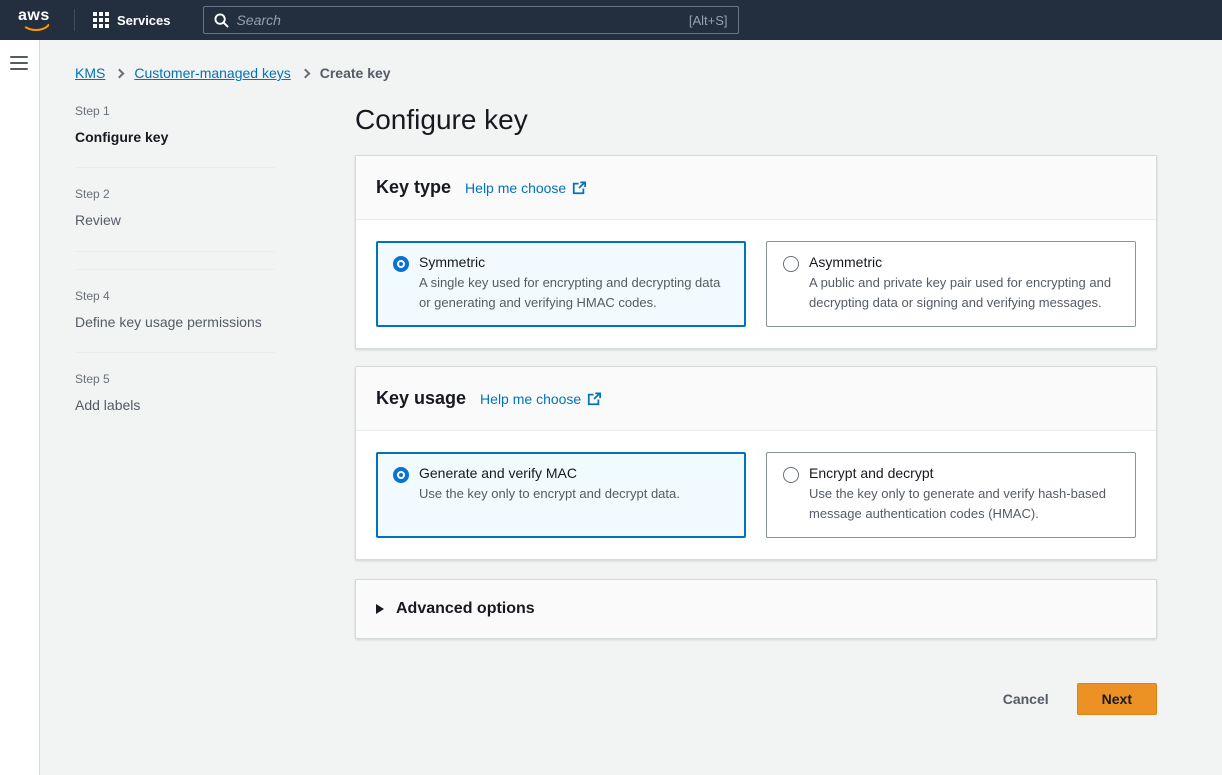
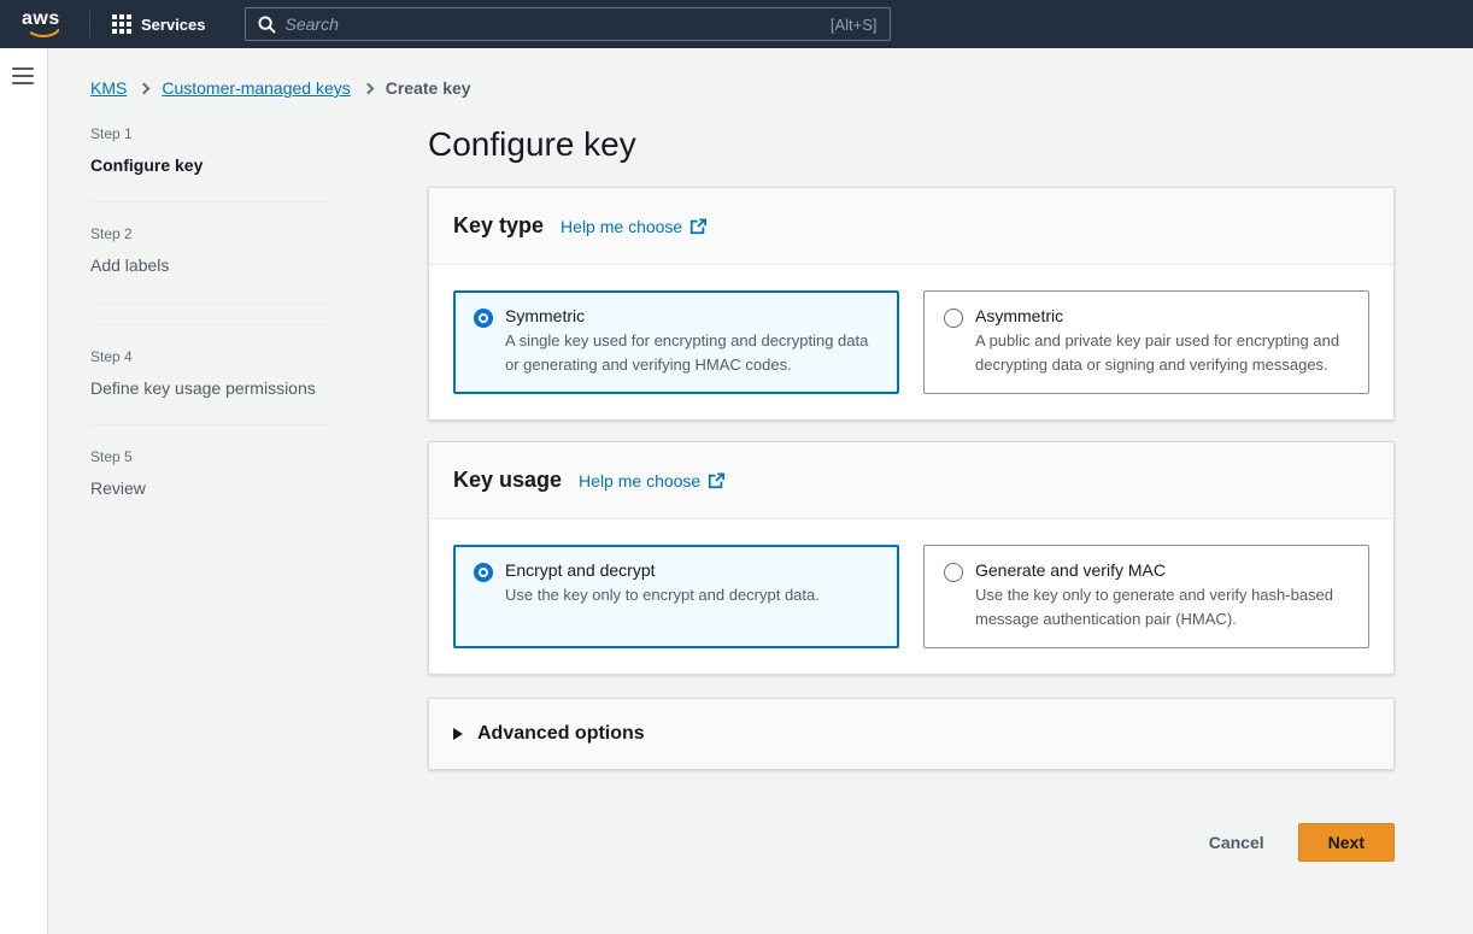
  aws
  Services
  Search
  [Alt+S]
  KMS
  Customer-managed keys
  Create key
  Step 1
  Configure key
  Step 2
- Review
+ Add labels
  Step 4
  Define key usage permissions
  Step 5
- Add labels
+ Review
  Configure key
  Key type
  Help me choose
  Symmetric
  A single key used for encrypting and decrypting data or generating and verifying HMAC codes.
  Asymmetric
  A public and private key pair used for encrypting and decrypting data or signing and verifying messages.
  Key usage
  Help me choose
- Generate and verify MAC
+ Encrypt and decrypt
  Use the key only to encrypt and decrypt data.
- Encrypt and decrypt
+ Generate and verify MAC
- Use the key only to generate and verify hash-based message authentication codes (HMAC).
+ Use the key only to generate and verify hash-based message authentication pair (HMAC).
  Advanced options
  Cancel
  Next
